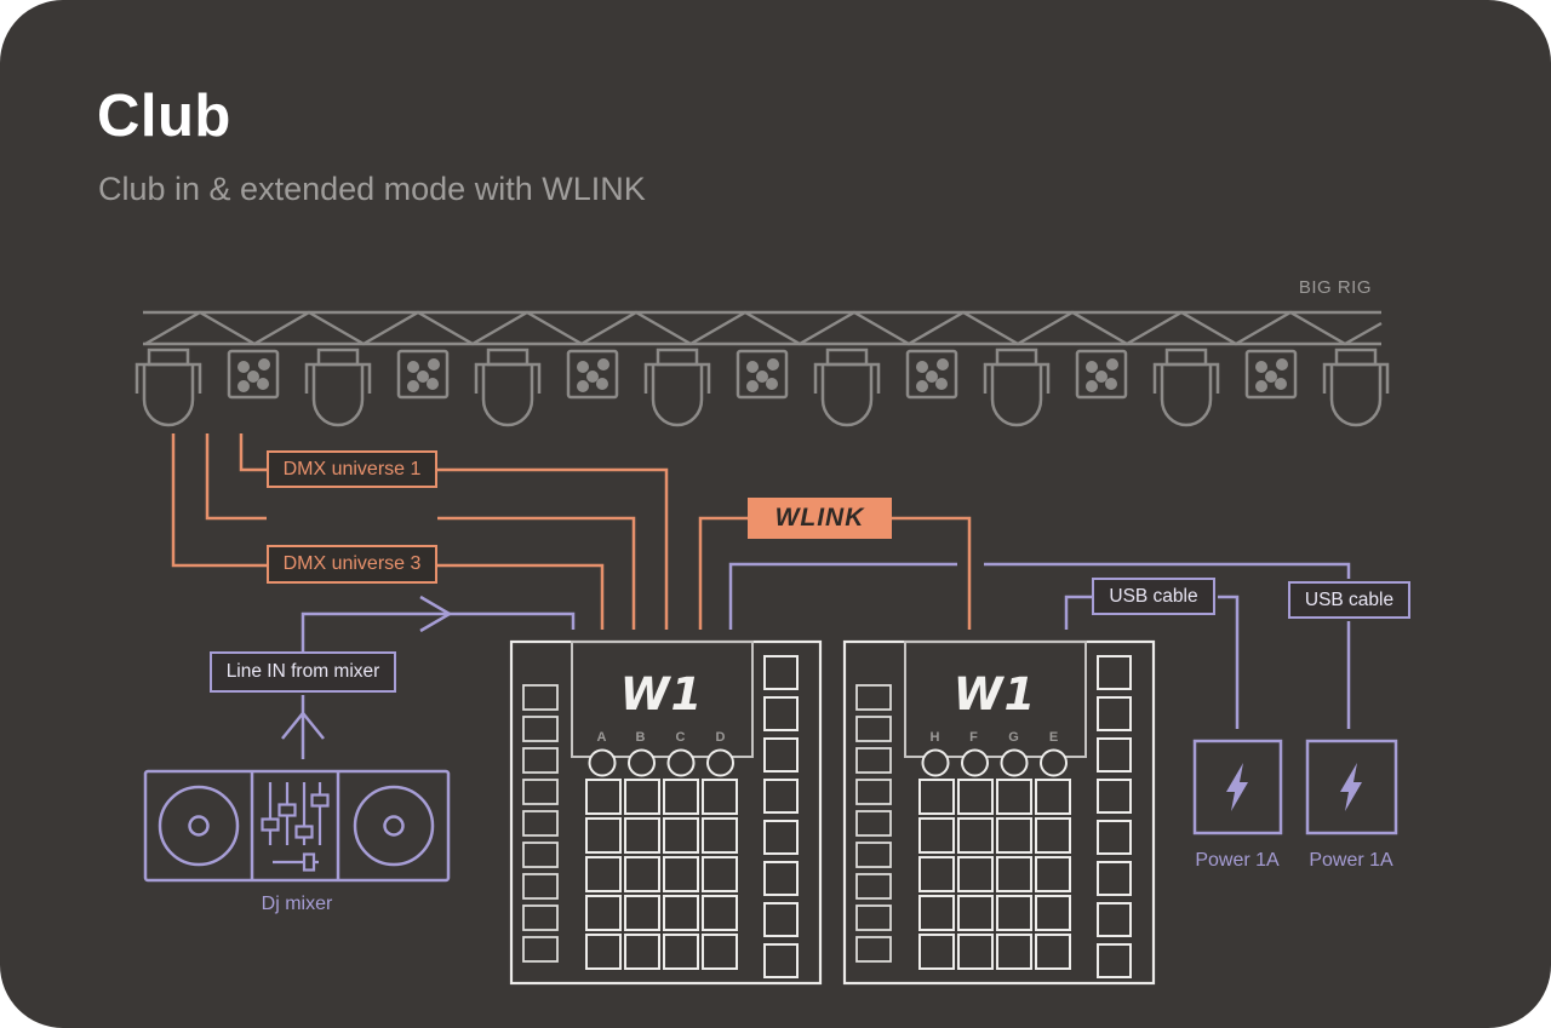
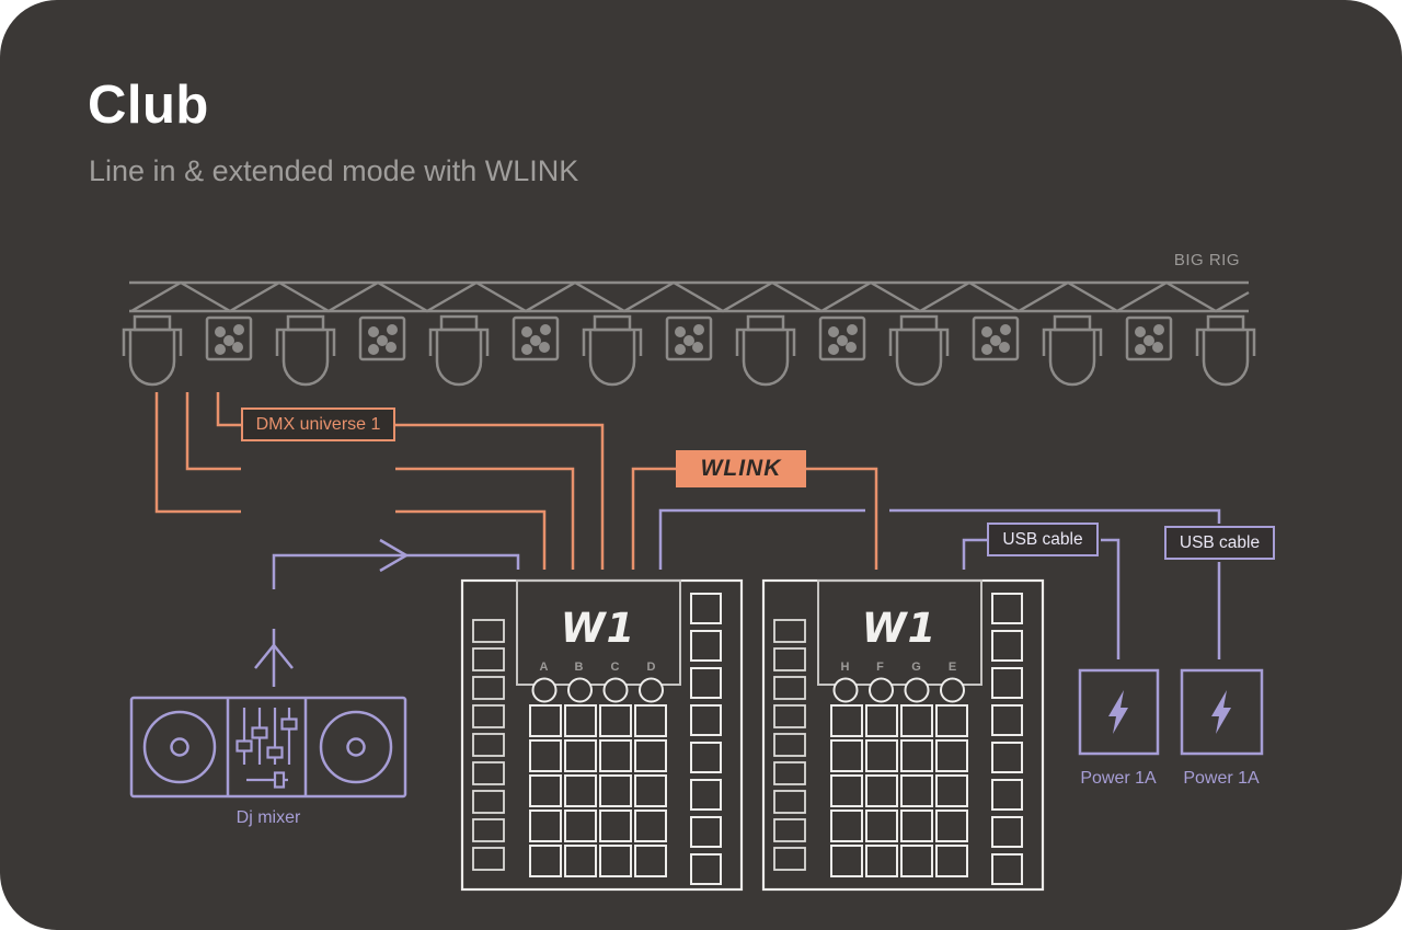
  Club
- Club in & extended mode with WLINK
+ Line in & extended mode with WLINK
  BIG RIG
  DMX universe 1
- DMX universe 3
  WLINK
- Line IN from mixer
  USB cable
  USB cable
  W1
  W1
  A
  B
  C
  D
  H
  F
  G
  E
  Power 1A
  Power 1A
  Dj mixer
